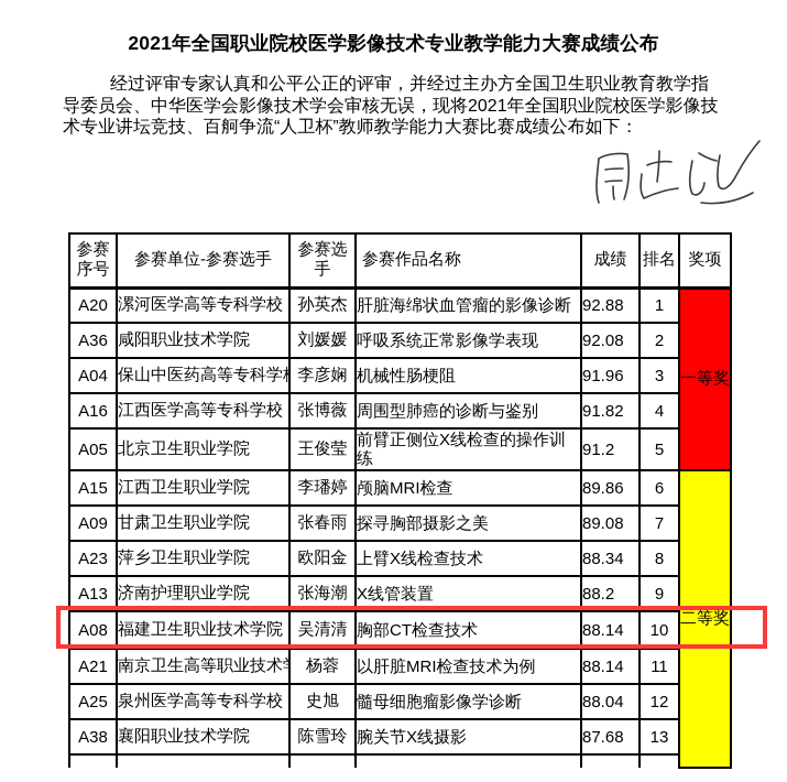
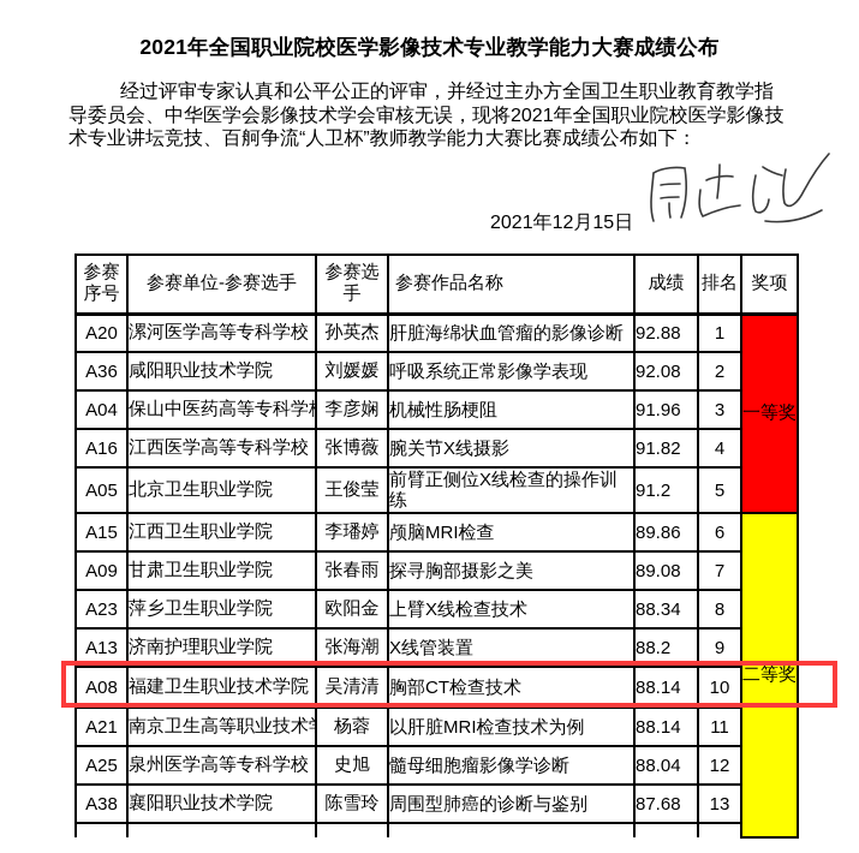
  2021年全国职业院校医学影像技术专业教学能力大赛成绩公布
  经过评审专家认真和公平公正的评审，并经过主办方全国卫生职业教育教学指导委员会、中华医学会影像技术学会审核无误，现将2021年全国职业院校医学影像技术专业讲坛竞技、百舸争流“人卫杯”教师教学能力大赛比赛成绩公布如下：
+ 2021年12月15日
  参赛序号	参赛单位-参赛选手	参赛选手	参赛作品名称	成绩	排名	奖项
  A20	漯河医学高等专科学校	孙英杰	肝脏海绵状血管瘤的影像诊断	92.88	1	一等奖
  A36	咸阳职业技术学院	刘媛媛	呼吸系统正常影像学表现	92.08	2
  A04	保山中医药高等专科学	李彦娴	机械性肠梗阻	91.96	3
- A16	江西医学高等专科学校	张博薇	周围型肺癌的诊断与鉴别	91.82	4
+ A16	江西医学高等专科学校	张博薇	腕关节X线摄影	91.82	4
  A05	北京卫生职业学院	王俊莹	前臂正侧位X线检查的操作训练	91.2	5
  A15	江西卫生职业学院	李璠婷	颅脑MRI检查	89.86	6	二等奖
  A09	甘肃卫生职业学院	张春雨	探寻胸部摄影之美	89.08	7
  A23	萍乡卫生职业学院	欧阳金	上臂X线检查技术	88.34	8
  A13	济南护理职业学院	张海潮	X线管装置	88.2	9
  A08	福建卫生职业技术学院	吴清清	胸部CT检查技术	88.14	10
  A21	南京卫生高等职业技术	杨蓉	以肝脏MRI检查技术为例	88.14	11
  A25	泉州医学高等专科学校	史旭	髓母细胞瘤影像学诊断	88.04	12
- A38	襄阳职业技术学院	陈雪玲	腕关节X线摄影	87.68	13
+ A38	襄阳职业技术学院	陈雪玲	周围型肺癌的诊断与鉴别	87.68	13
